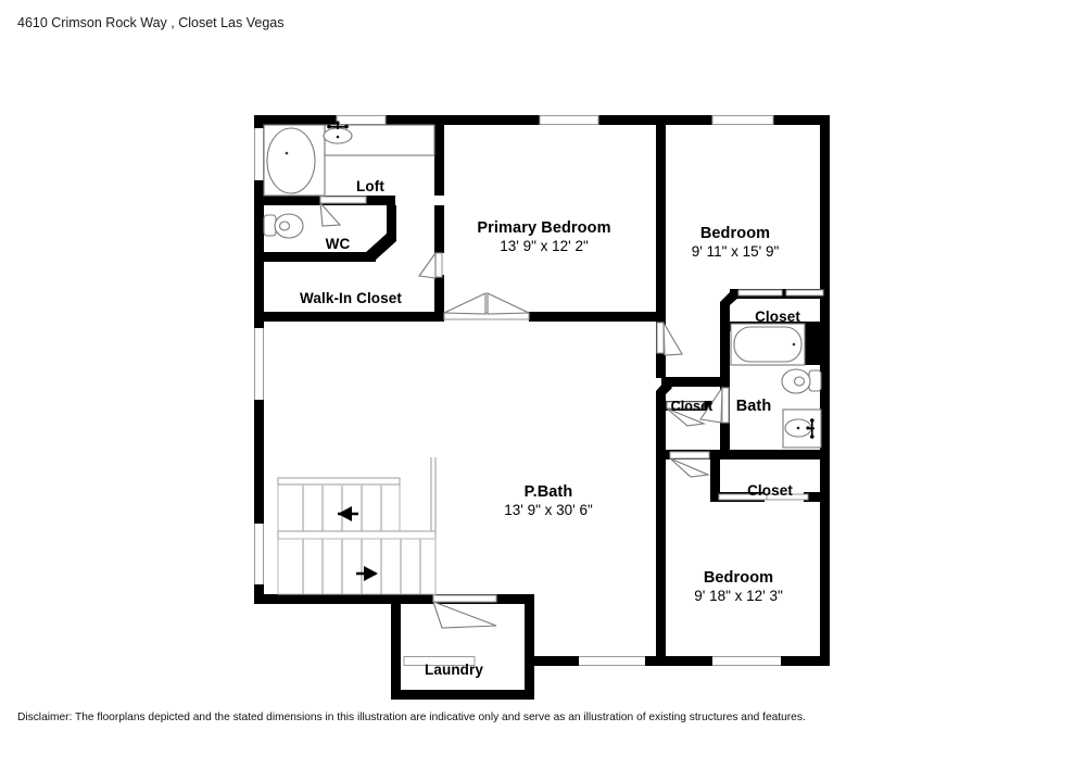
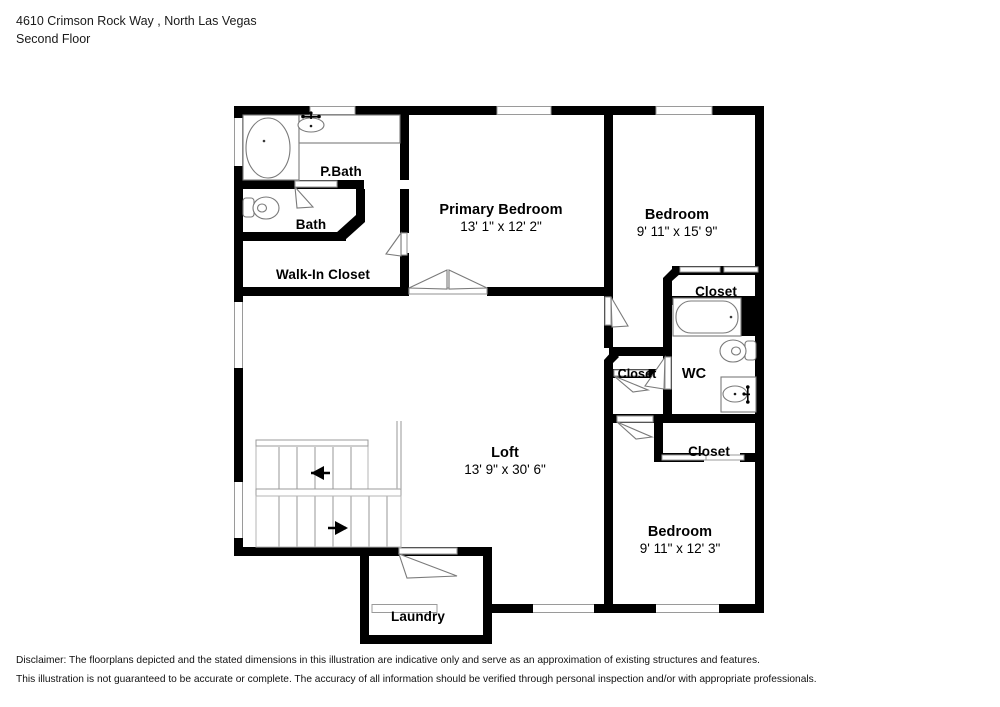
- 4610 Crimson Rock Way , Closet Las Vegas
+ 4610 Crimson Rock Way , North Las Vegas
+ Second Floor
- Loft
+ P.Bath
- WC
+ Bath
  Walk-In Closet
  Primary Bedroom
- 13' 9" x 12' 2"
+ 13' 1" x 12' 2"
  Bedroom
  9' 11" x 15' 9"
  Closet
- Bath
+ WC
  Closet
  Closet
- P.Bath
+ Loft
  13' 9" x 30' 6"
  Bedroom
- 9' 18" x 12' 3"
+ 9' 11" x 12' 3"
  Laundry
- Disclaimer: The floorplans depicted and the stated dimensions in this illustration are indicative only and serve as an illustration of existing structures and features.
+ Disclaimer: The floorplans depicted and the stated dimensions in this illustration are indicative only and serve as an approximation of existing structures and features.
+ This illustration is not guaranteed to be accurate or complete. The accuracy of all information should be verified through personal inspection and/or with appropriate professionals.
